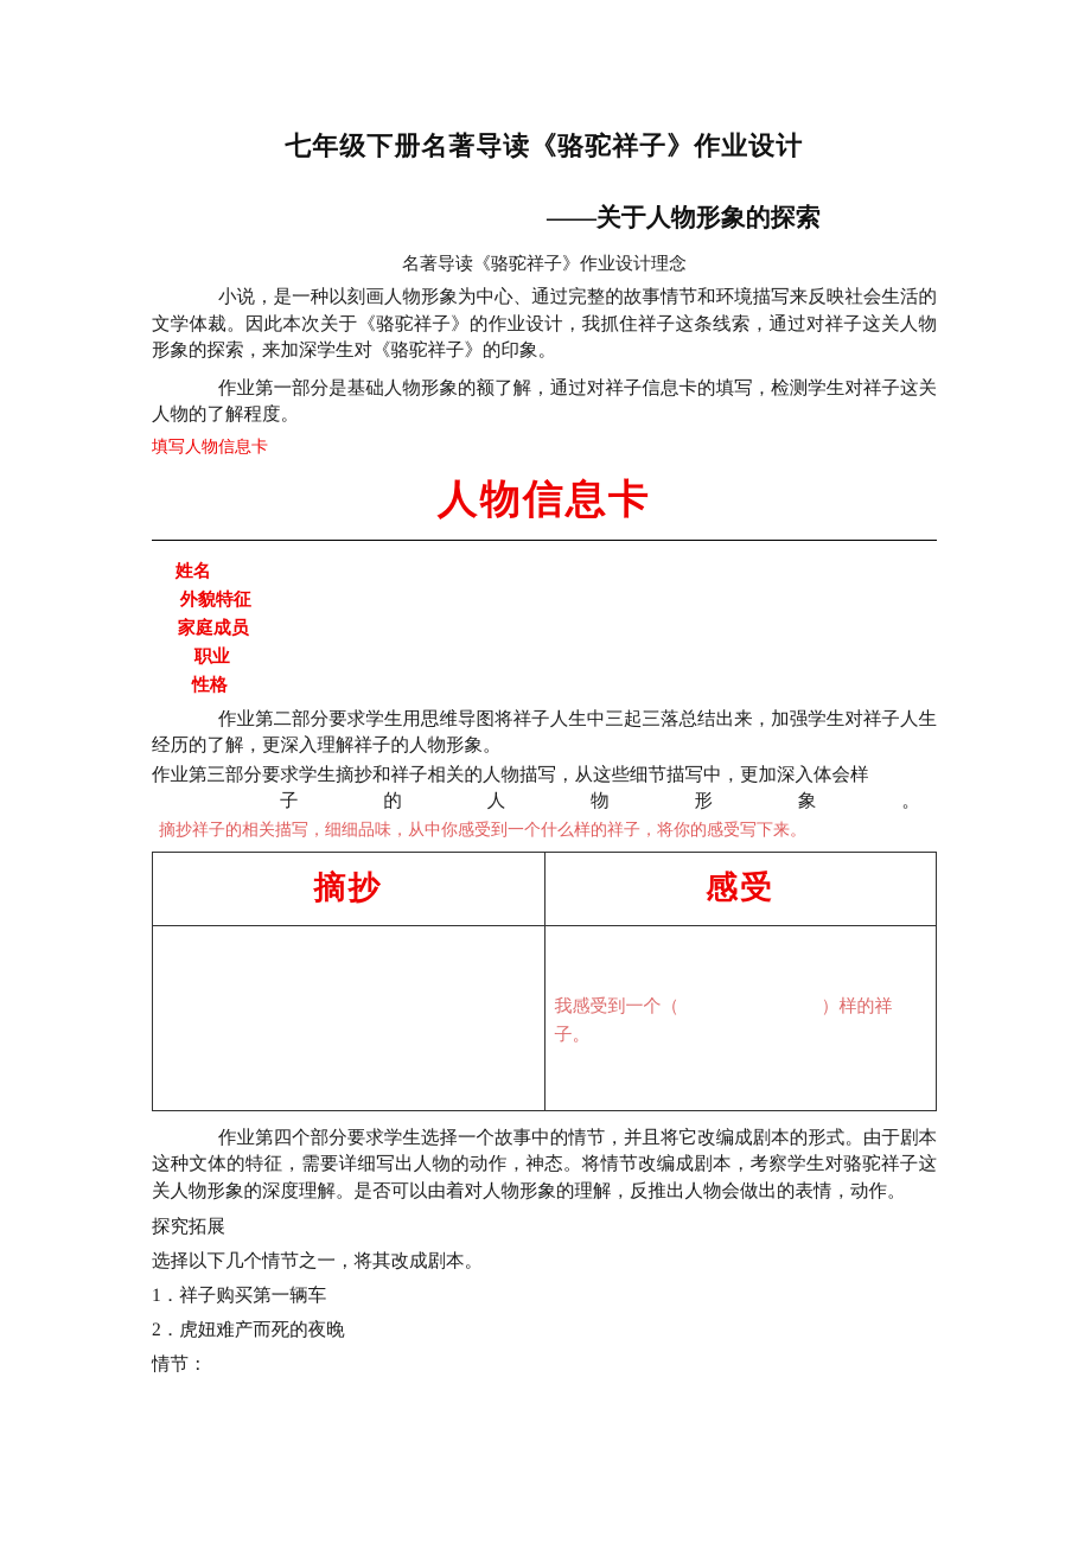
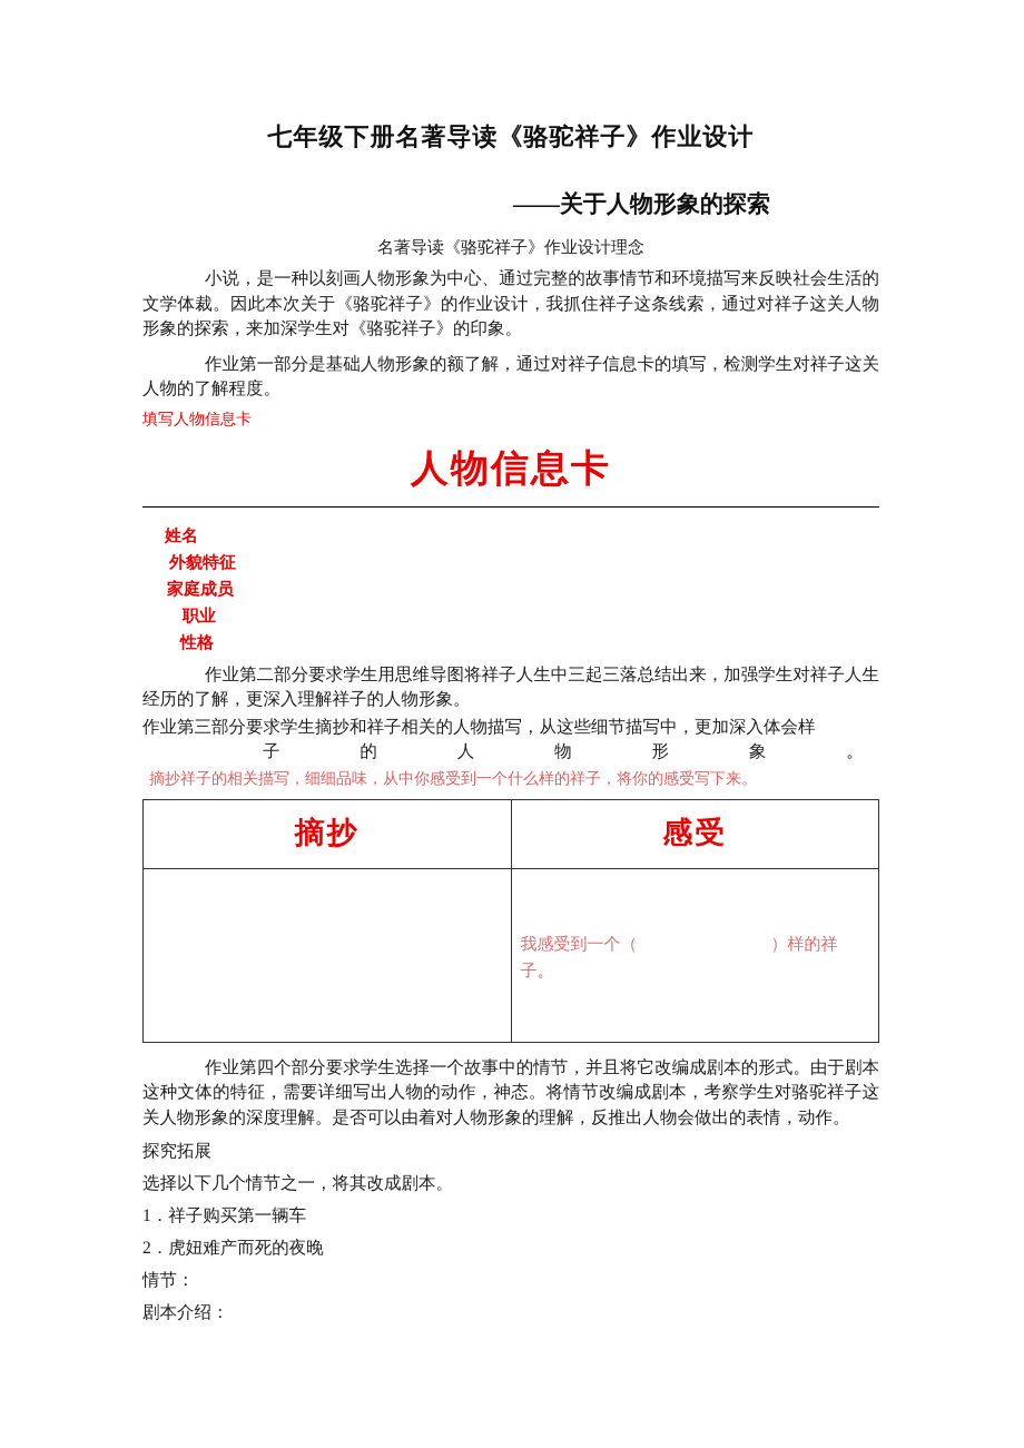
  七年级下册名著导读《骆驼祥子》作业设计
  ——关于人物形象的探索
  名著导读《骆驼祥子》作业设计理念
  小说，是一种以刻画人物形象为中心、通过完整的故事情节和环境描写来反映社会生活的文学体裁。因此本次关于《骆驼祥子》的作业设计，我抓住祥子这条线索，通过对祥子这关人物形象的探索，来加深学生对《骆驼祥子》的印象。
  作业第一部分是基础人物形象的额了解，通过对祥子信息卡的填写，检测学生对祥子这关人物的了解程度。
  填写人物信息卡
  人物信息卡
  姓名
  外貌特征
  家庭成员
  职业
  性格
  作业第二部分要求学生用思维导图将祥子人生中三起三落总结出来，加强学生对祥子人生经历的了解，更深入理解祥子的人物形象。
  作业第三部分要求学生摘抄和祥子相关的人物描写，从这些细节描写中，更加深入体会样
  子 的 人 物 形 象 。
  摘抄祥子的相关描写，细细品味，从中你感受到一个什么样的祥子，将你的感受写下来。
  摘抄	感受
  	我感受到一个（ ）样的祥子。
  作业第四个部分要求学生选择一个故事中的情节，并且将它改编成剧本的形式。由于剧本这种文体的特征，需要详细写出人物的动作，神态。将情节改编成剧本，考察学生对骆驼祥子这关人物形象的深度理解。是否可以由着对人物形象的理解，反推出人物会做出的表情，动作。
  探究拓展
  选择以下几个情节之一，将其改成剧本。
  1．祥子购买第一辆车
  2．虎妞难产而死的夜晚
  情节：
+ 剧本介绍：
